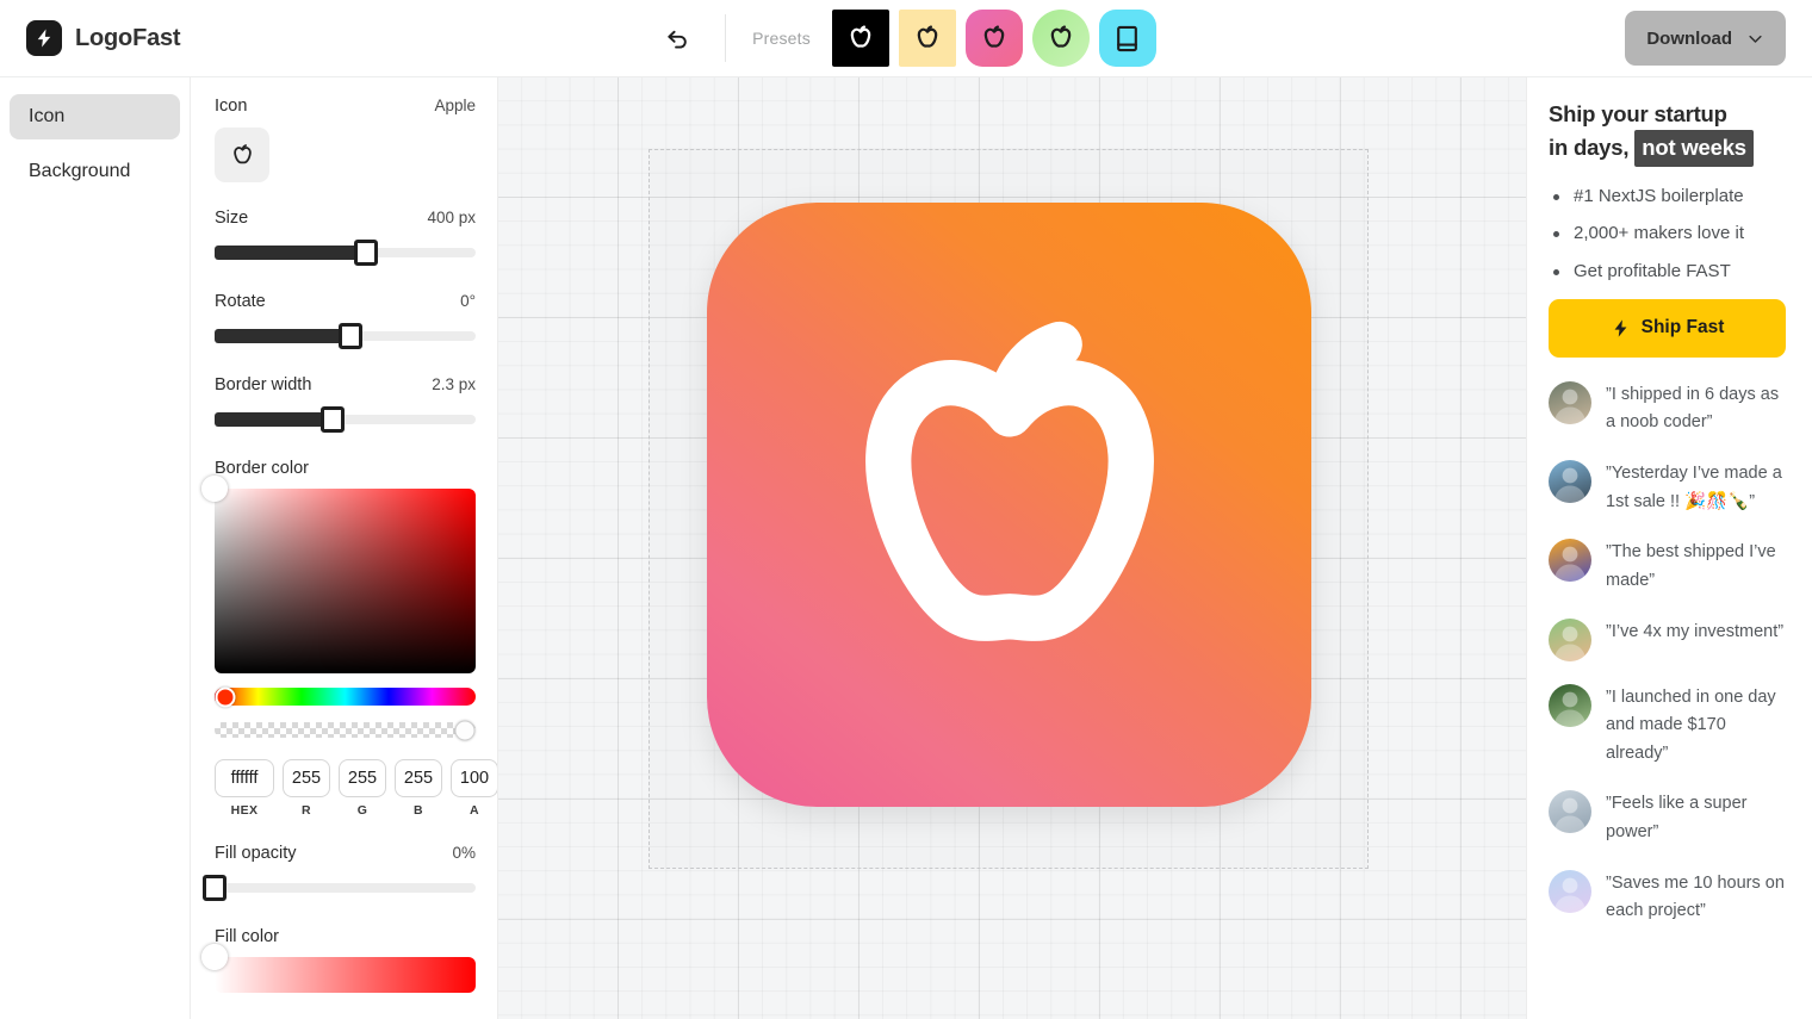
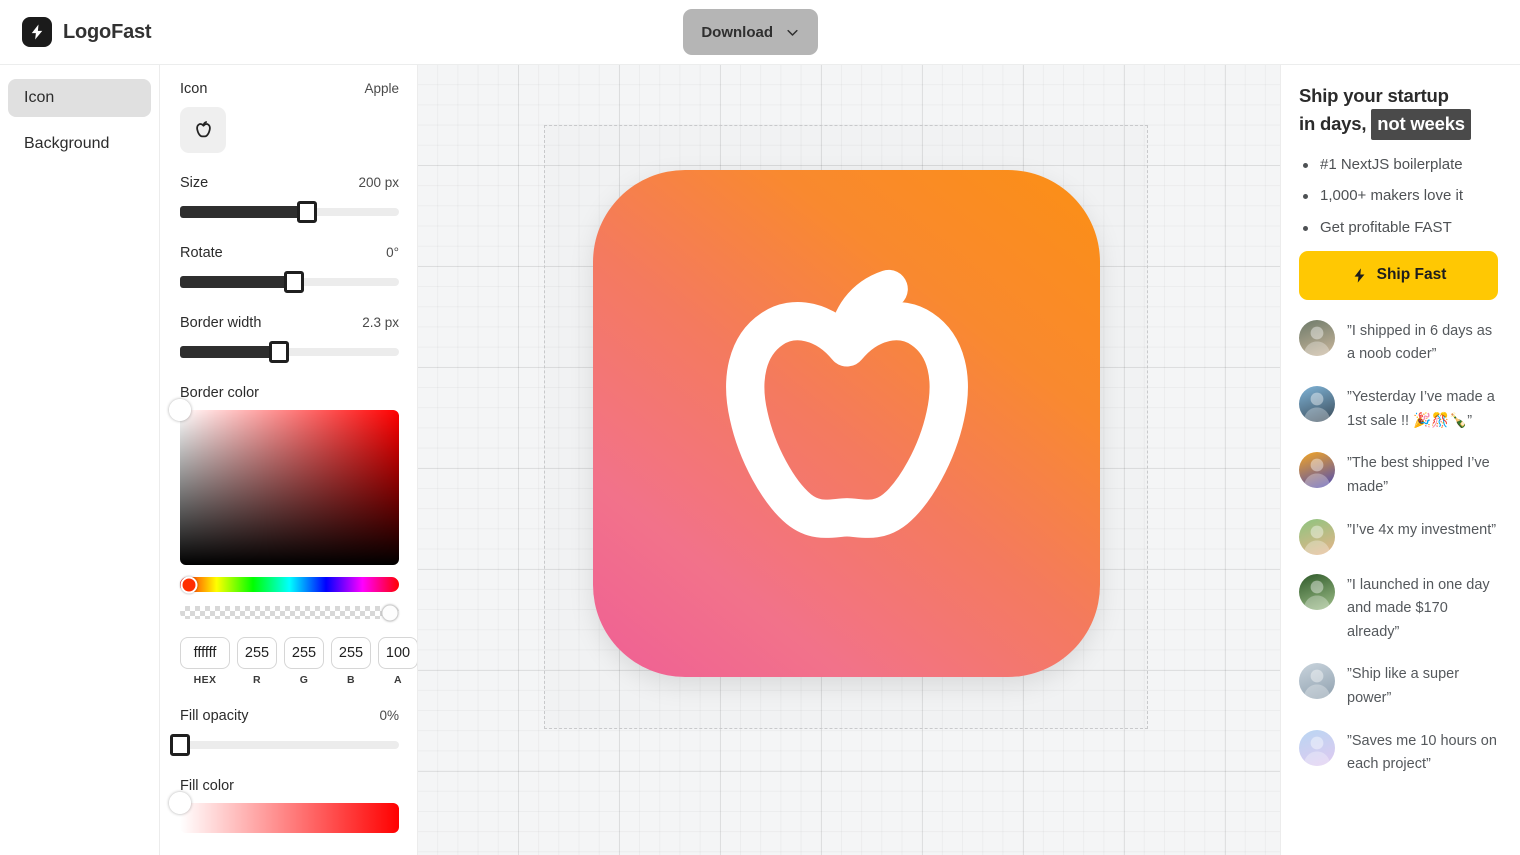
  LogoFast
- Presets
  Download
  Icon
  Background
  Icon
  Apple
  Size
- 400 px
+ 200 px
  Rotate
  0°
  Border width
  2.3 px
  Border color
  ffffff
  HEX
  255
  R
  255
  G
  255
  B
  100
  A
  Fill opacity
  0%
  Fill color
  Ship your startup
  in days, not weeks
  #1 NextJS boilerplate
- 2,000+ makers love it
+ 1,000+ makers love it
  Get profitable FAST
  Ship Fast
  ”I shipped in 6 days as a noob coder”
  ”Yesterday I’ve made a 1st sale !! 🎉🎊🍾”
  ”The best shipped I’ve made”
  ”I’ve 4x my investment”
  ”I launched in one day and made $170 already”
- ”Feels like a super power”
+ ”Ship like a super power”
  ”Saves me 10 hours on each project”
